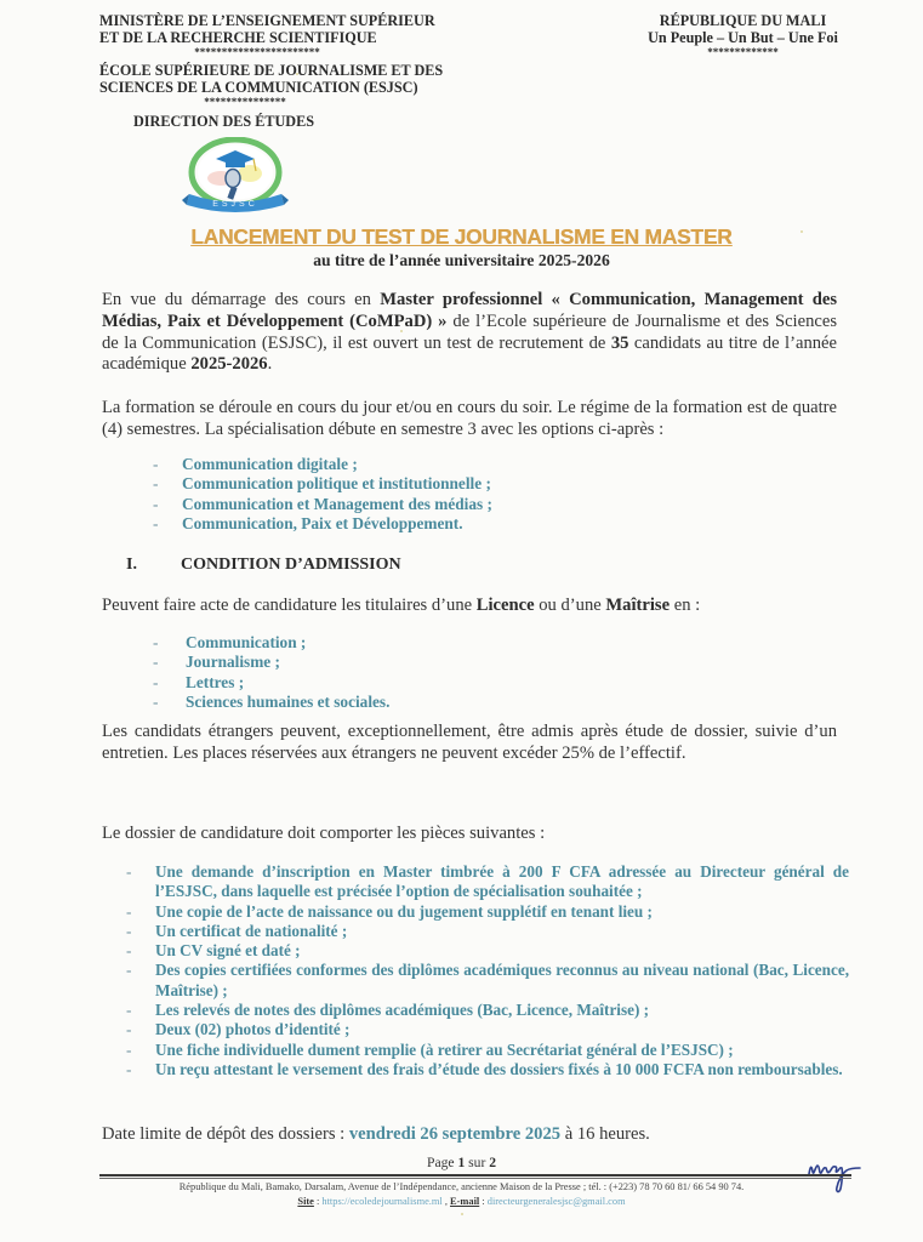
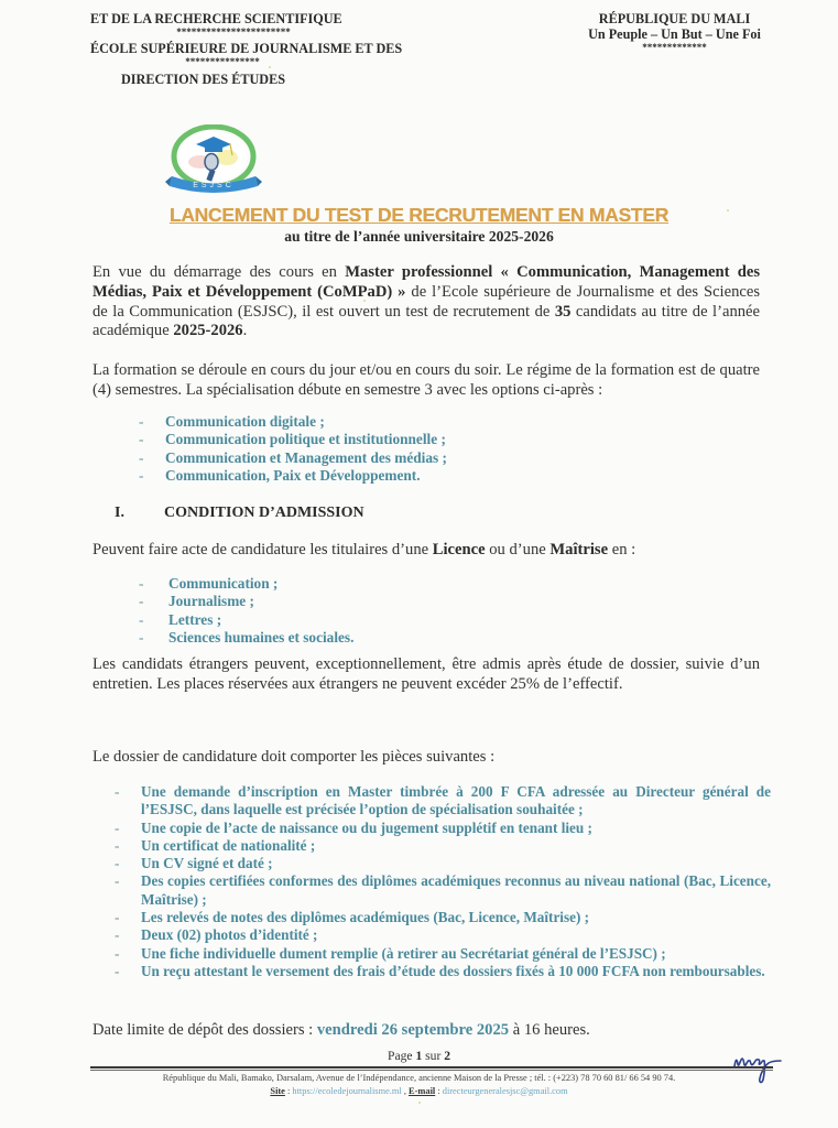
- MINISTÈRE DE L’ENSEIGNEMENT SUPÉRIEUR
  ET DE LA RECHERCHE SCIENTIFIQUE
  ***********************
  ÉCOLE SUPÉRIEURE DE JOURNALISME ET DES
- SCIENCES DE LA COMMUNICATION (ESJSC)
  ***************
  DIRECTION DES ÉTUDES
  RÉPUBLIQUE DU MALI
  Un Peuple – Un But – Une Foi
  *************
- LANCEMENT DU TEST DE JOURNALISME EN MASTER
+ LANCEMENT DU TEST DE RECRUTEMENT EN MASTER
  au titre de l’année universitaire 2025-2026
  En vue du démarrage des cours en Master professionnel « Communication, Management des Médias, Paix et Développement (CoMPaD) » de l’Ecole supérieure de Journalisme et des Sciences de la Communication (ESJSC), il est ouvert un test de recrutement de 35 candidats au titre de l’année académique 2025-2026.
  La formation se déroule en cours du jour et/ou en cours du soir. Le régime de la formation est de quatre (4) semestres. La spécialisation débute en semestre 3 avec les options ci-après :
  -
  Communication digitale ;
  -
  Communication politique et institutionnelle ;
  -
  Communication et Management des médias ;
  -
  Communication, Paix et Développement.
  I. CONDITION D’ADMISSION
  Peuvent faire acte de candidature les titulaires d’une Licence ou d’une Maîtrise en :
  -
  Communication ;
  -
  Journalisme ;
  -
  Lettres ;
  -
  Sciences humaines et sociales.
  Les candidats étrangers peuvent, exceptionnellement, être admis après étude de dossier, suivie d’un entretien. Les places réservées aux étrangers ne peuvent excéder 25% de l’effectif.
  Le dossier de candidature doit comporter les pièces suivantes :
  -
  Une demande d’inscription en Master timbrée à 200 F CFA adressée au Directeur général de l’ESJSC, dans laquelle est précisée l’option de spécialisation souhaitée ;
  -
  Une copie de l’acte de naissance ou du jugement supplétif en tenant lieu ;
  -
  Un certificat de nationalité ;
  -
  Un CV signé et daté ;
  -
  Des copies certifiées conformes des diplômes académiques reconnus au niveau national (Bac, Licence, Maîtrise) ;
  -
  Les relevés de notes des diplômes académiques (Bac, Licence, Maîtrise) ;
  -
  Deux (02) photos d’identité ;
  -
  Une fiche individuelle dument remplie (à retirer au Secrétariat général de l’ESJSC) ;
  -
  Un reçu attestant le versement des frais d’étude des dossiers fixés à 10 000 FCFA non remboursables.
  Date limite de dépôt des dossiers : vendredi 26 septembre 2025 à 16 heures.
  Page 1 sur 2
  République du Mali, Bamako, Darsalam, Avenue de l’Indépendance, ancienne Maison de la Presse ; tél. : (+223) 78 70 60 81/ 66 54 90 74.
  Site : https://ecoledejournalisme.ml , E-mail : directeurgeneralesjsc@gmail.com
